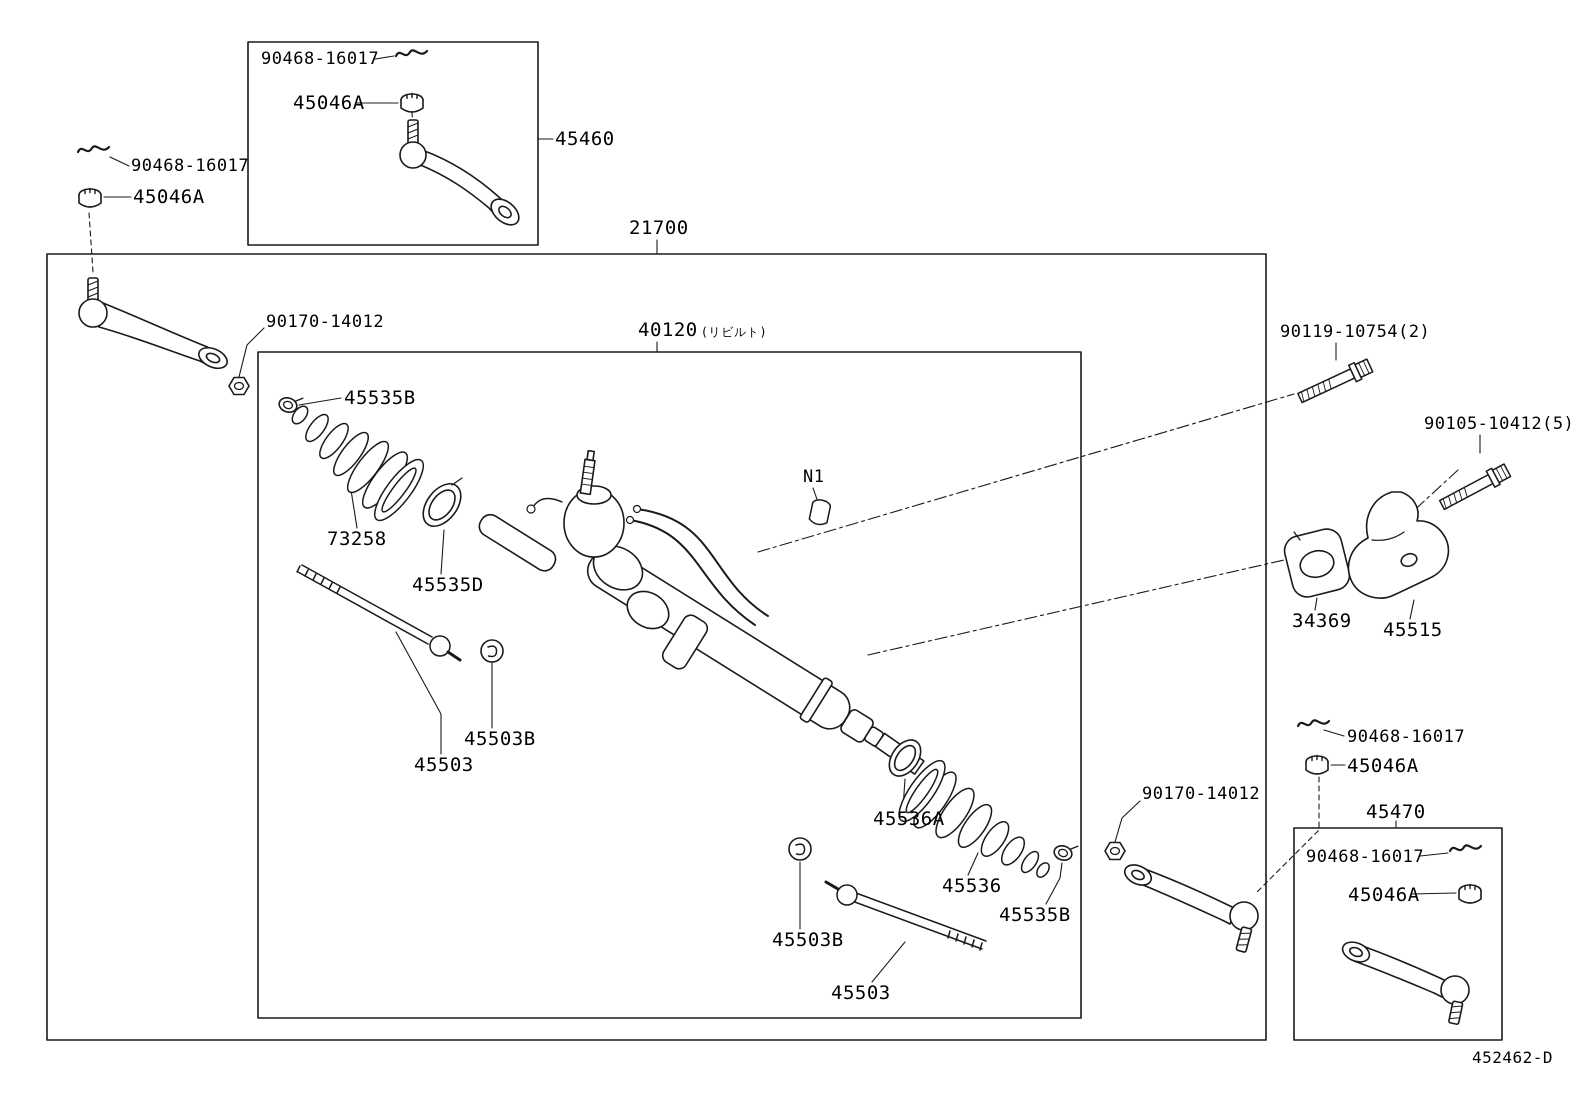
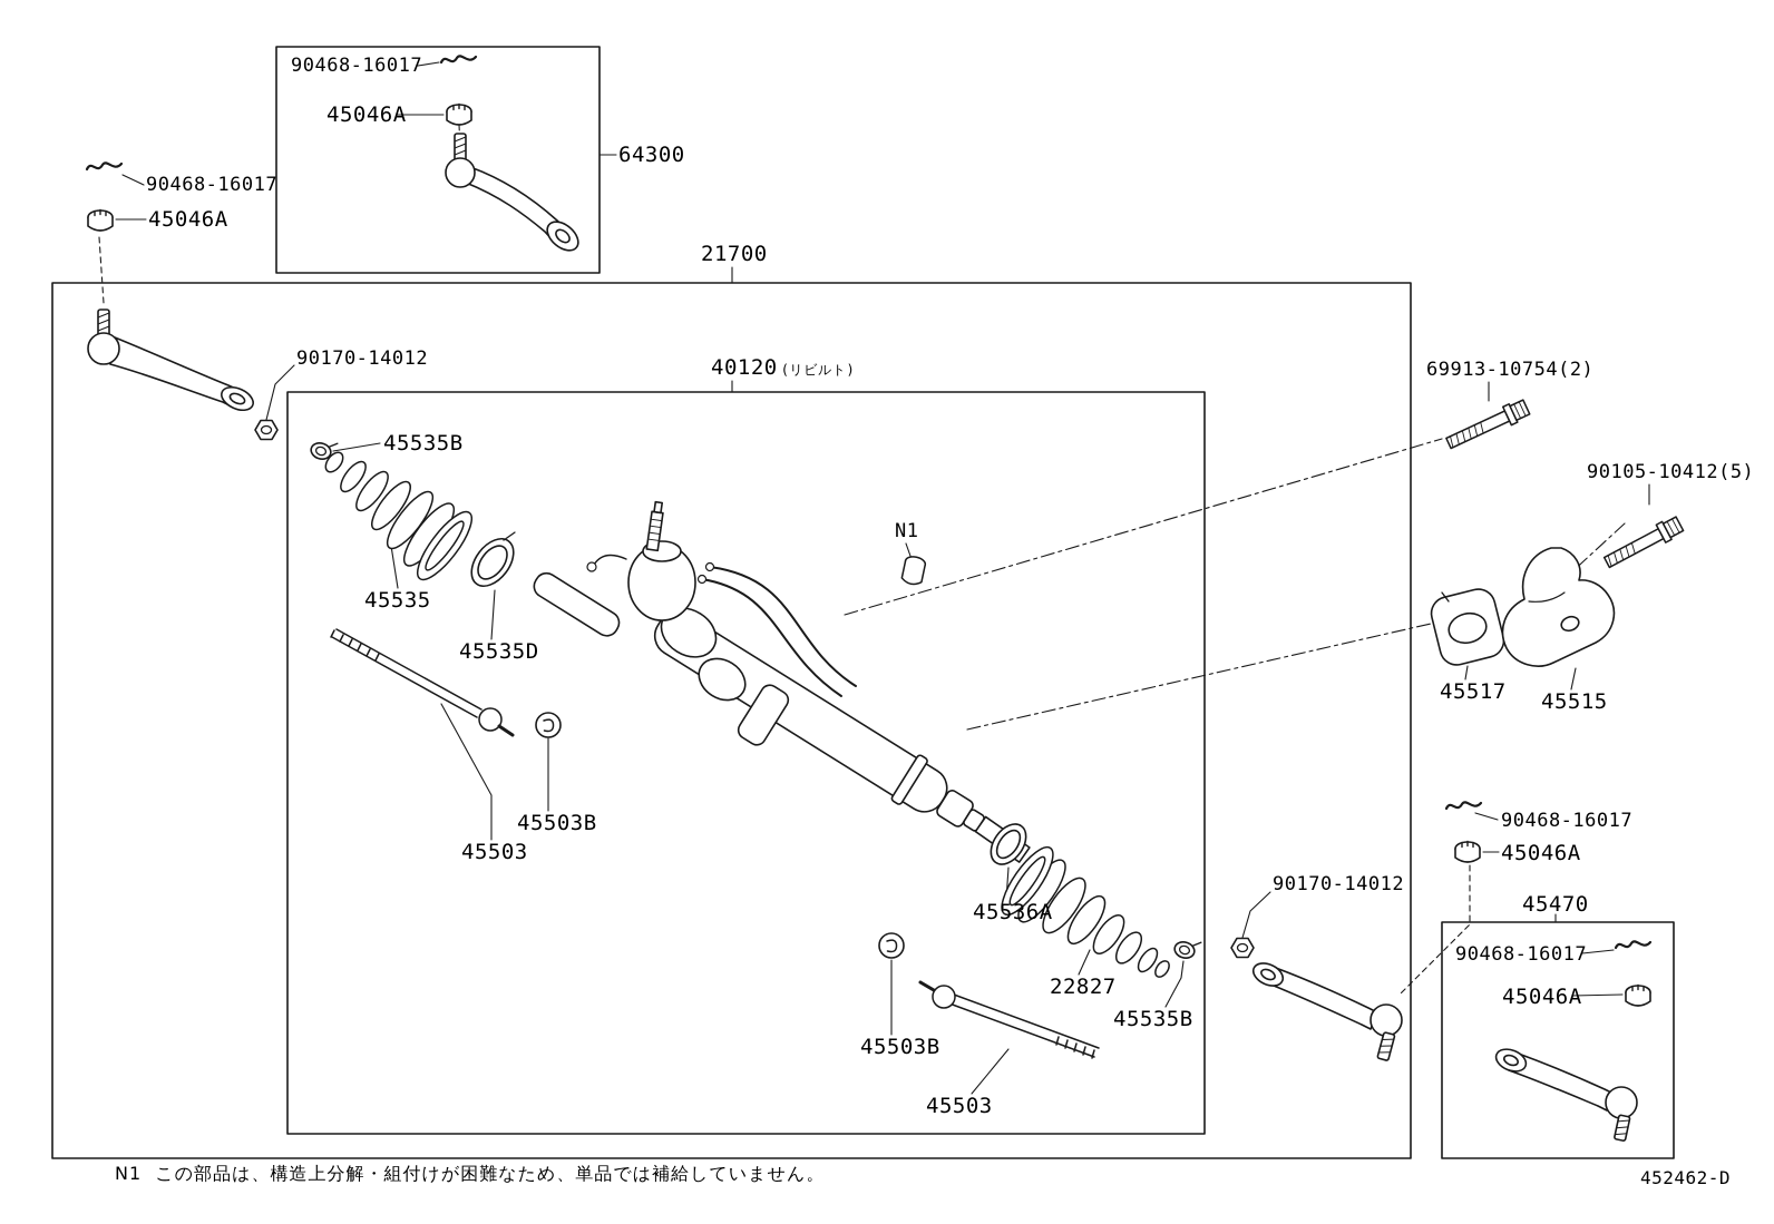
  90468-16017
  45046A
- 45460
+ 64300
  21700
  90468-16017
  45046A
  90170-14012
  40120 (リビルト)
- 90119-10754(2)
+ 69913-10754(2)
  90105-10412(5)
  45535B
- 73258
+ 45535
  45535D
  N1
- 34369
+ 45517
  45515
  45503B
  45503
  90468-16017
  45046A
  45536A
- 45536
+ 22827
  90170-14012
  45535B
  45470
  90468-16017
  45046A
  45503B
  45503
+ N1 この部品は、構造上分解・組付けが困難なため、単品では補給していません。
  452462-D
